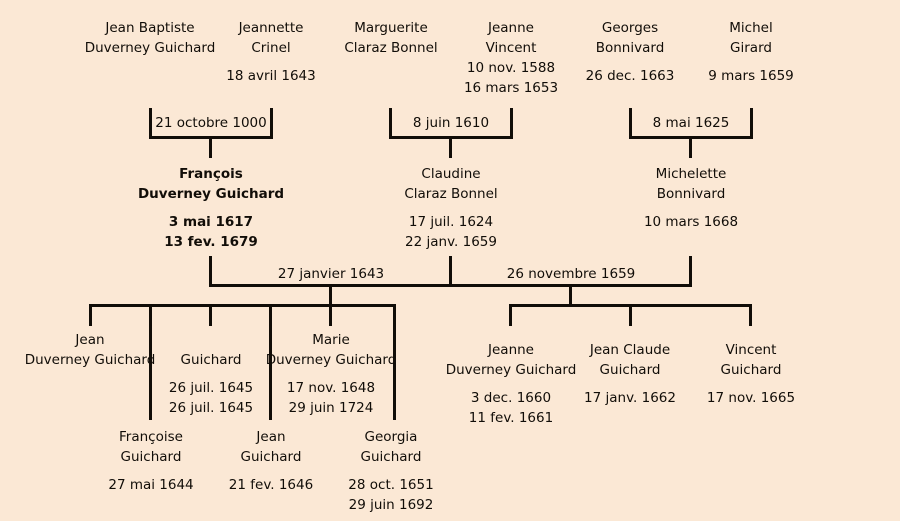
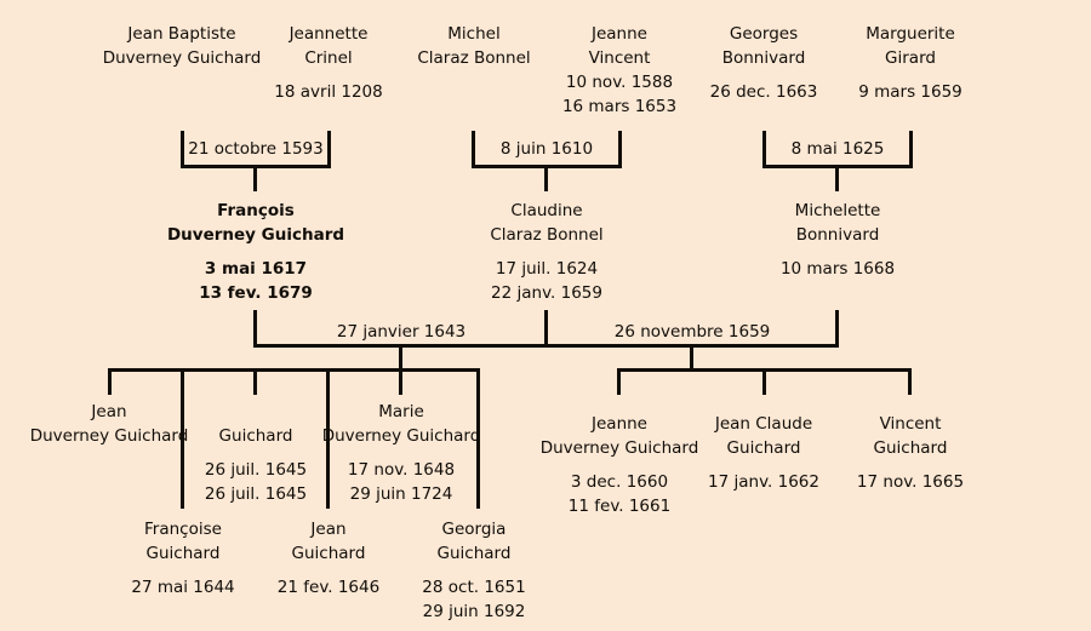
  Jean Baptiste
  Duverney Guichard
  Jeannette
  Crinel
- 18 avril 1643
+ 18 avril 1208
- Marguerite
+ Michel
  Claraz Bonnel
  Jeanne
  Vincent
  10 nov. 1588
  16 mars 1653
  Georges
  Bonnivard
  26 dec. 1663
- Michel
+ Marguerite
  Girard
  9 mars 1659
- 21 octobre 1000
+ 21 octobre 1593
  8 juin 1610
  8 mai 1625
  François
  Duverney Guichard
  3 mai 1617
  13 fev. 1679
  Claudine
  Claraz Bonnel
  17 juil. 1624
  22 janv. 1659
  Michelette
  Bonnivard
  10 mars 1668
  27 janvier 1643
  26 novembre 1659
  Jean
  Duverney Guichard
  Guichard
  26 juil. 1645
  26 juil. 1645
  Marie
  Duverney Guichard
  17 nov. 1648
  29 juin 1724
  Françoise
  Guichard
  27 mai 1644
  Jean
  Guichard
  21 fev. 1646
  Georgia
  Guichard
  28 oct. 1651
  29 juin 1692
  Jeanne
  Duverney Guichard
  3 dec. 1660
  11 fev. 1661
  Jean Claude
  Guichard
  17 janv. 1662
  Vincent
  Guichard
  17 nov. 1665
